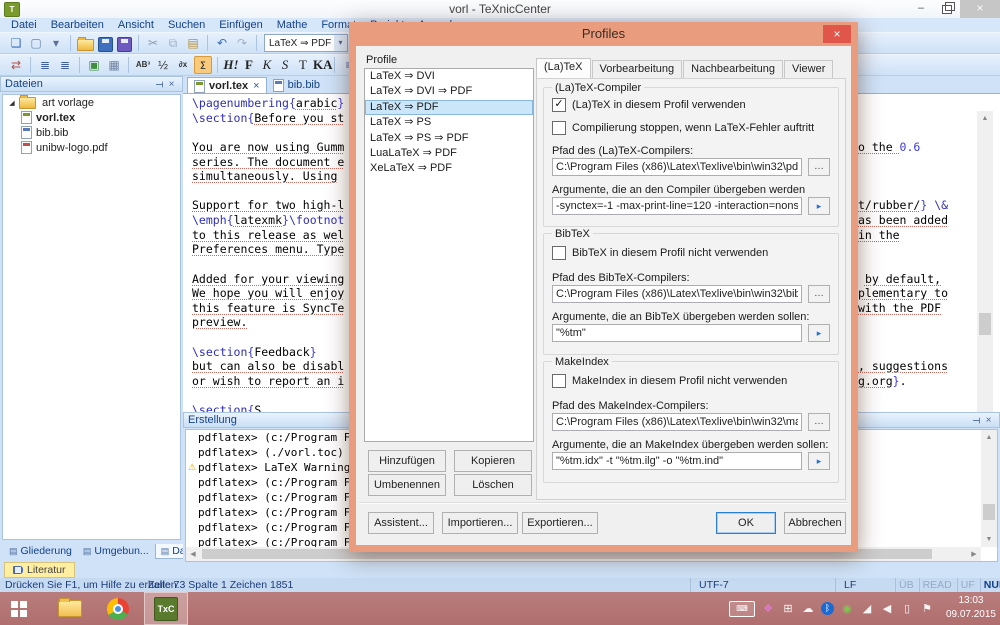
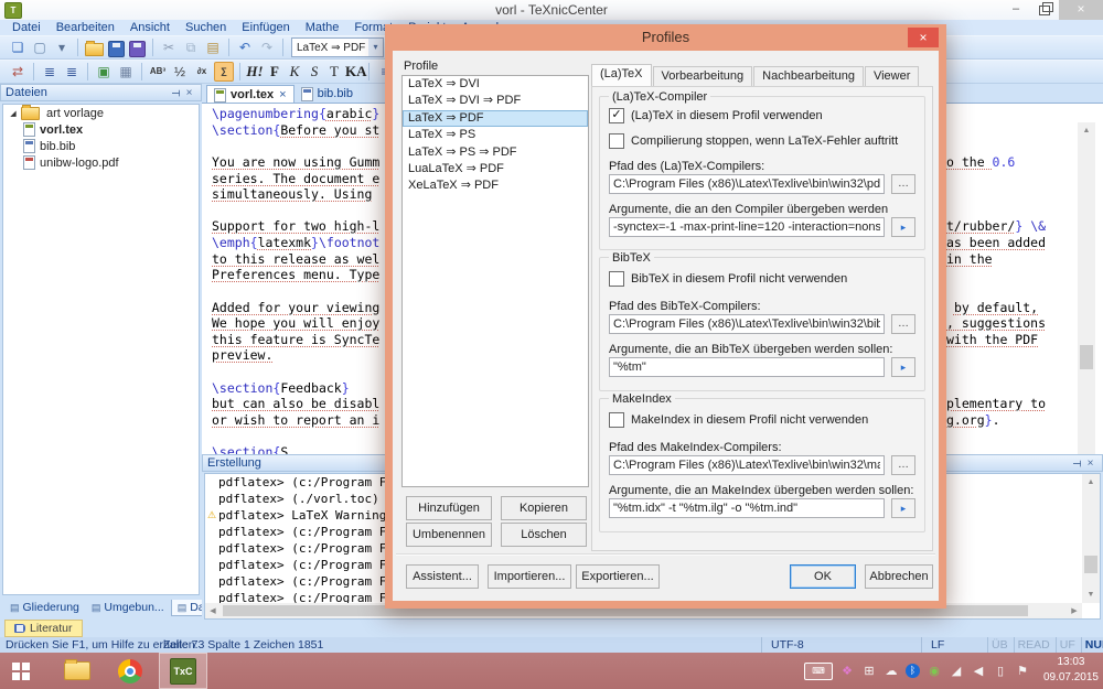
  T
  vorl - TeXnicCenter
  –
  ×
  Datei
  Bearbeiten
  Ansicht
  Suchen
  Einfügen
  Mathe
  ❏
  ▢
  ▾
  ✂
  ⧉
  ▤
  ↶
  ↷
  LaTeX ⇒ PDF
  ▾
  ⇄
  ≣
  ≣
  ▣
  ▦
  AB³
  ½
  ∂x
  ∑
  H!
  F
  K
  S
  T
  KA
  Dateien
  ×
  art vorlage
  vorl.tex
  bib.bib
  unibw-logo.pdf
  ▤
  Gliederung
  ▤
  Umgebun...
  ▤
  vorl.tex
  ×
  bib.bib
  \pagenumbering{arabic}
  \section{Before you st
  You are now using Gumm
  series. The document e
  simultaneously. Using
  Support for two high-l
  \emph{latexmk}\footnot
  to this release as wel
  Preferences menu. Type
  Added for your viewing
  We hope you will enjoy
  this feature is SyncTe
  preview.
  \section{Feedback}
  but can also be disabl
  or wish to report an i
  \section{S
  o the 0.6
  t/rubber/} \&
  as been added
  in the
  by default,
- plementary to
+ , suggestions
  with the PDF
- , suggestions
+ plementary to
  g.org}.
  Erstellung
  ×
  pdflatex> (c:/Program F
  pdflatex> (./vorl.toc)
  ⚠
  pdflatex> LaTeX Warning
  pdflatex> (c:/Program F
  pdflatex> (c:/Program F
  pdflatex> (c:/Program F
  pdflatex> (c:/Program F
  pdflatex> (c:/Program F
  Literatur
  Drücken Sie F1, um Hilfe zu erhalten.
  Zeile 73 Spalte 1 Zeichen 1851
- UTF-7
+ UTF-8
  LF
  ÜB
  READ
  UF
  TxC
  ⌨
  ❖
  ⊞
  ☁
  ᛒ
  ◉
  ◢
  ◀
  ▯
  ⚑
  13:03
  09.07.2015
  Profiles
  ×
  Profile
  LaTeX ⇒ DVI
  LaTeX ⇒ DVI ⇒ PDF
  LaTeX ⇒ PDF
  LaTeX ⇒ PS
  LaTeX ⇒ PS ⇒ PDF
  LuaLaTeX ⇒ PDF
  XeLaTeX ⇒ PDF
  Hinzufügen
  Kopieren
  Umbenennen
  Löschen
  Assistent...
  Importieren...
  Exportieren...
  OK
  Abbrechen
  (La)TeX
  Vorbearbeitung
  Nachbearbeitung
  Viewer
  (La)TeX-Compiler
  ✓
  (La)TeX in diesem Profil verwenden
  Compilierung stoppen, wenn LaTeX-Fehler auftritt
  Pfad des (La)TeX-Compilers:
  C:\Program Files (x86)\Latex\Texlive\bin\win32\pd
  …
  Argumente, die an den Compiler übergeben werden
  -synctex=-1 -max-print-line=120 -interaction=nons
  ▸
  BibTeX
  BibTeX in diesem Profil nicht verwenden
  Pfad des BibTeX-Compilers:
  C:\Program Files (x86)\Latex\Texlive\bin\win32\bib
  …
  Argumente, die an BibTeX übergeben werden sollen:
  "%tm"
  ▸
  MakeIndex
  MakeIndex in diesem Profil nicht verwenden
  Pfad des MakeIndex-Compilers:
  C:\Program Files (x86)\Latex\Texlive\bin\win32\m
  …
  Argumente, die an MakeIndex übergeben werden sollen:
  "%tm.idx" -t "%tm.ilg" -o "%tm.ind"
  ▸
